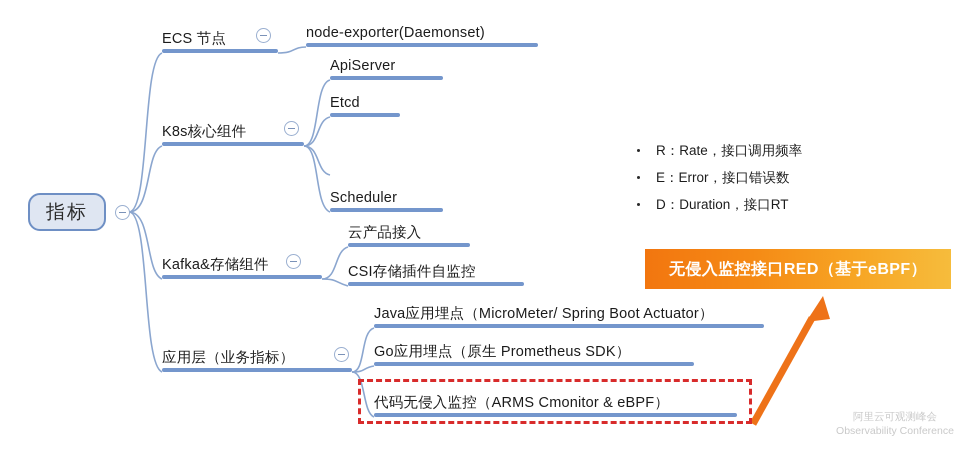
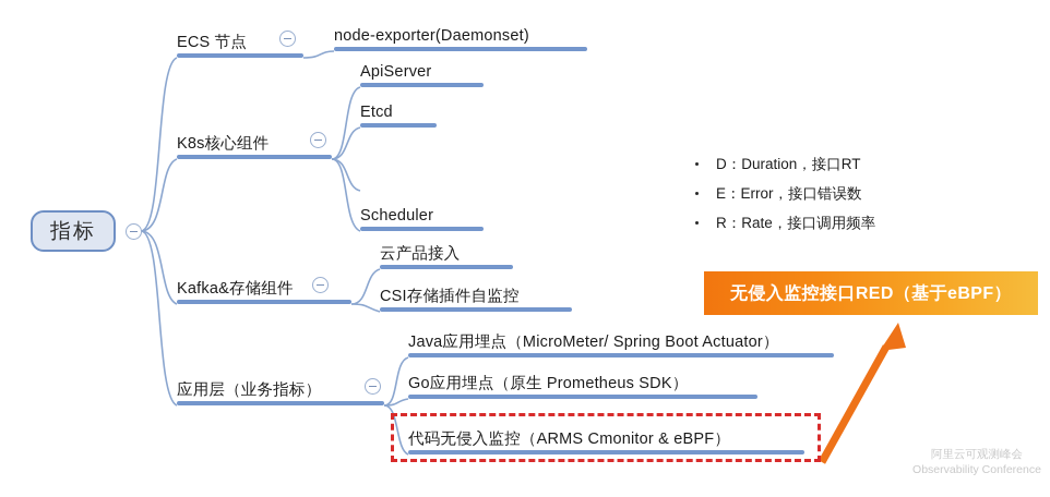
  指标
  ECS 节点
  node-exporter(Daemonset)
  K8s核心组件
  ApiServer
  Etcd
  Scheduler
  Kafka&存储组件
  云产品接入
  CSI存储插件自监控
  应用层（业务指标）
  Java应用埋点（MicroMeter/ Spring Boot Actuator）
  Go应用埋点（原生 Prometheus SDK）
  代码无侵入监控（ARMS Cmonitor & eBPF）
- R：Rate，接口调用频率
+ D：Duration，接口RT
  E：Error，接口错误数
- D：Duration，接口RT
+ R：Rate，接口调用频率
  无侵入监控接口RED（基于eBPF）
  阿里云可观测峰会
  Observability Conference
